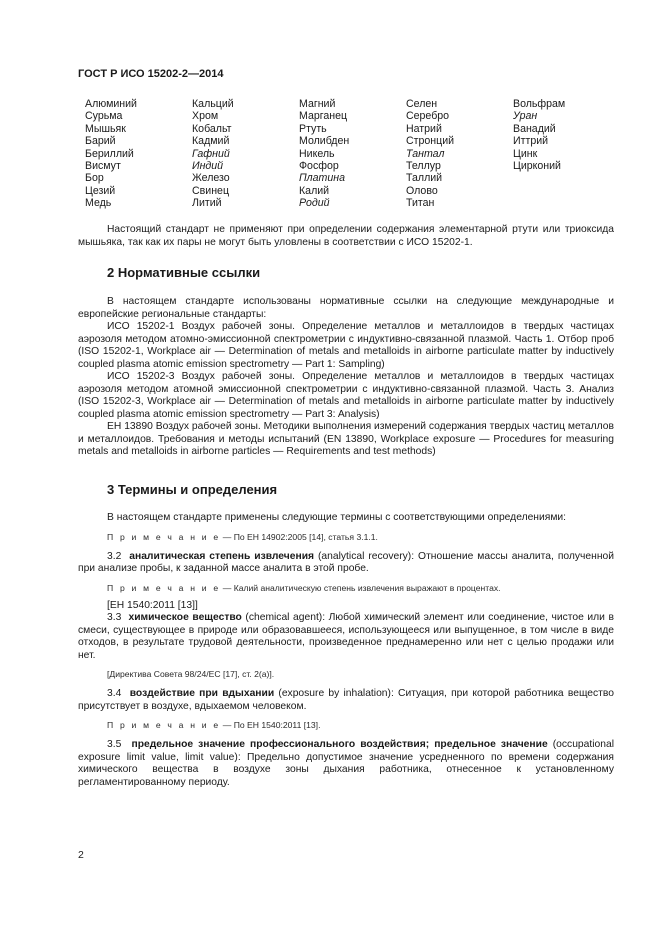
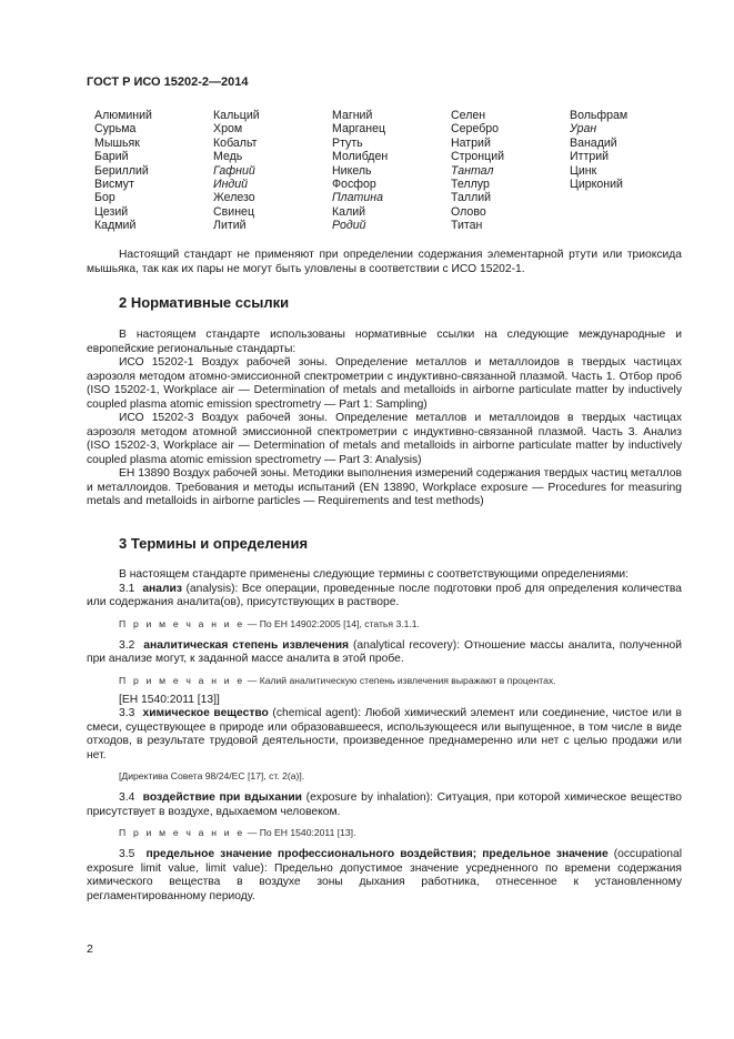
  ГОСТ Р ИСО 15202-2—2014
  Алюминий
  Сурьма
  Мышьяк
  Барий
  Бериллий
  Висмут
  Бор
  Цезий
- Медь
+ Кадмий
  Кальций
  Хром
  Кобальт
- Кадмий
+ Медь
  Гафний
  Индий
  Железо
  Свинец
  Литий
  Магний
  Марганец
  Ртуть
  Молибден
  Никель
  Фосфор
  Платина
  Калий
  Родий
  Селен
  Серебро
  Натрий
  Стронций
  Тантал
  Теллур
  Таллий
  Олово
  Титан
  Вольфрам
  Уран
  Ванадий
  Иттрий
  Цинк
  Цирконий
  Настоящий стандарт не применяют при определении содержания элементарной ртути или триоксида мышьяка, так как их пары не могут быть уловлены в соответствии с ИСО 15202-1.
  2 Нормативные ссылки
  В настоящем стандарте использованы нормативные ссылки на следующие международные и европейские региональные стандарты:
  ИСО 15202-1 Воздух рабочей зоны. Определение металлов и металлоидов в твердых частицах аэрозоля методом атомно-эмиссионной спектрометрии с индуктивно-связанной плазмой. Часть 1. Отбор проб (ISO 15202-1, Workplace air — Determination of metals and metalloids in airborne particulate matter by inductively coupled plasma atomic emission spectrometry — Part 1: Sampling)
  ИСО 15202-3 Воздух рабочей зоны. Определение металлов и металлоидов в твердых частицах аэрозоля методом атомной эмиссионной спектрометрии с индуктивно-связанной плазмой. Часть 3. Анализ (ISO 15202-3, Workplace air — Determination of metals and metalloids in airborne particulate matter by inductively coupled plasma atomic emission spectrometry — Part 3: Analysis)
  ЕН 13890 Воздух рабочей зоны. Методики выполнения измерений содержания твердых частиц металлов и металлоидов. Требования и методы испытаний (EN 13890, Workplace exposure — Procedures for measuring metals and metalloids in airborne particles — Requirements and test methods)
  3 Термины и определения
  В настоящем стандарте применены следующие термины с соответствующими определениями:
+ 3.1 анализ (analysis): Все операции, проведенные после подготовки проб для определения количества или содержания аналита(ов), присутствующих в растворе.
  П р и м е ч а н и е — По ЕН 14902:2005 [14], статья 3.1.1.
- 3.2 аналитическая степень извлечения (analytical recovery): Отношение массы аналита, полученной при анализе пробы, к заданной массе аналита в этой пробе.
+ 3.2 аналитическая степень извлечения (analytical recovery): Отношение массы аналита, полученной при анализе могут, к заданной массе аналита в этой пробе.
  П р и м е ч а н и е — Калий аналитическую степень извлечения выражают в процентах.
  [ЕН 1540:2011 [13]]
  3.3 химическое вещество (chemical agent): Любой химический элемент или соединение, чистое или в смеси, существующее в природе или образовавшееся, использующееся или выпущенное, в том числе в виде отходов, в результате трудовой деятельности, произведенное преднамеренно или нет с целью продажи или нет.
  [Директива Совета 98/24/ЕС [17], ст. 2(а)].
- 3.4 воздействие при вдыхании (exposure by inhalation): Ситуация, при которой работника вещество присутствует в воздухе, вдыхаемом человеком.
+ 3.4 воздействие при вдыхании (exposure by inhalation): Ситуация, при которой химическое вещество присутствует в воздухе, вдыхаемом человеком.
  П р и м е ч а н и е — По ЕН 1540:2011 [13].
  3.5 предельное значение профессионального воздействия; предельное значение (occupational exposure limit value, limit value): Предельно допустимое значение усредненного по времени содержания химического вещества в воздухе зоны дыхания работника, отнесенное к установленному регламентированному периоду.
  2
